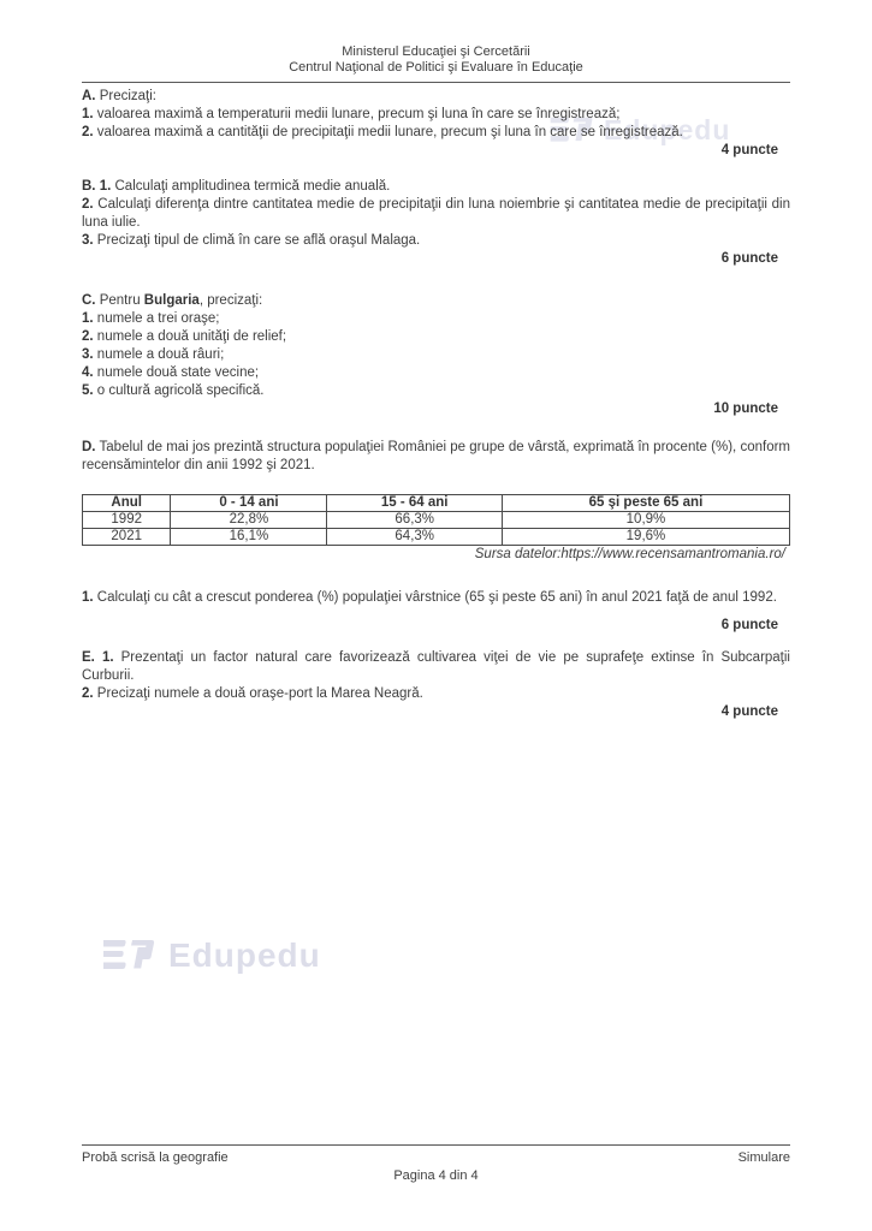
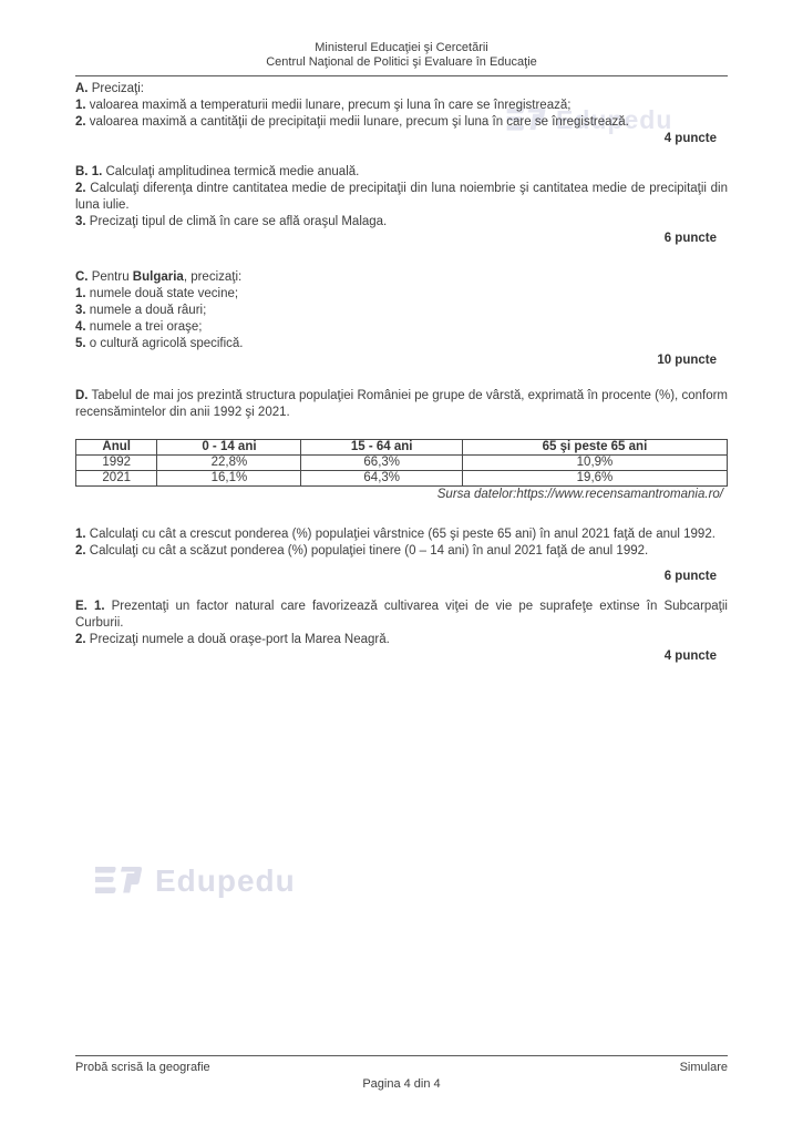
  Edupedu
  Edupedu
  Ministerul Educaţiei şi Cercetării
  Centrul Naţional de Politici şi Evaluare în Educaţie
  A. Precizaţi:
  1. valoarea maximă a temperaturii medii lunare, precum şi luna în care se înregistrează;
  2. valoarea maximă a cantităţii de precipitaţii medii lunare, precum şi luna în care se înregistrează.
  4 puncte
  B. 1. Calculaţi amplitudinea termică medie anuală.
  2. Calculaţi diferenţa dintre cantitatea medie de precipitaţii din luna noiembrie şi cantitatea medie de precipitaţii din luna iulie.
  3. Precizaţi tipul de climă în care se află oraşul Malaga.
  6 puncte
  C. Pentru Bulgaria, precizaţi:
- 1. numele a trei oraşe;
+ 1. numele două state vecine;
- 2. numele a două unităţi de relief;
  3. numele a două râuri;
- 4. numele două state vecine;
+ 4. numele a trei oraşe;
  5. o cultură agricolă specifică.
  10 puncte
  D. Tabelul de mai jos prezintă structura populaţiei României pe grupe de vârstă, exprimată în procente (%), conform recensămintelor din anii 1992 şi 2021.
  Anul	0 - 14 ani	15 - 64 ani	65 şi peste 65 ani
  1992	22,8%	66,3%	10,9%
  2021	16,1%	64,3%	19,6%
  Sursa datelor:https://www.recensamantromania.ro/
  1. Calculaţi cu cât a crescut ponderea (%) populaţiei vârstnice (65 şi peste 65 ani) în anul 2021 faţă de anul 1992.
+ 2. Calculaţi cu cât a scăzut ponderea (%) populaţiei tinere (0 – 14 ani) în anul 2021 faţă de anul 1992.
  6 puncte
  E. 1. Prezentaţi un factor natural care favorizează cultivarea viţei de vie pe suprafeţe extinse în Subcarpaţii Curburii.
  2. Precizaţi numele a două oraşe-port la Marea Neagră.
  4 puncte
  Probă scrisă la geografie
  Simulare
  Pagina 4 din 4
